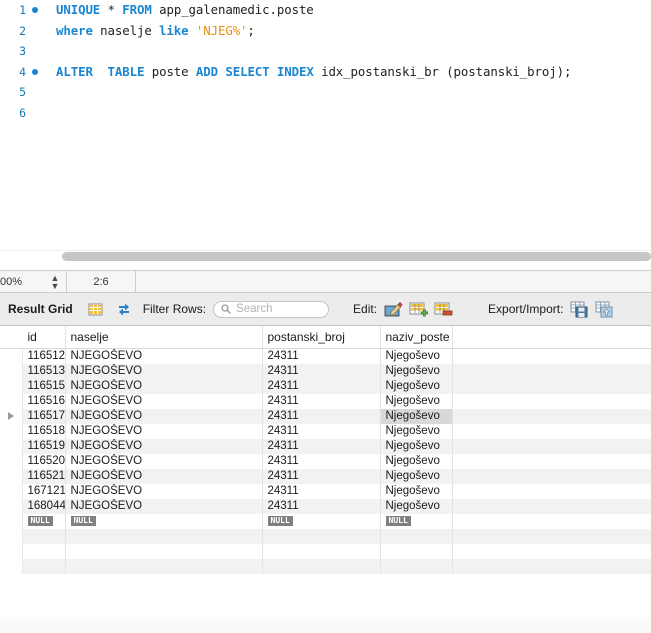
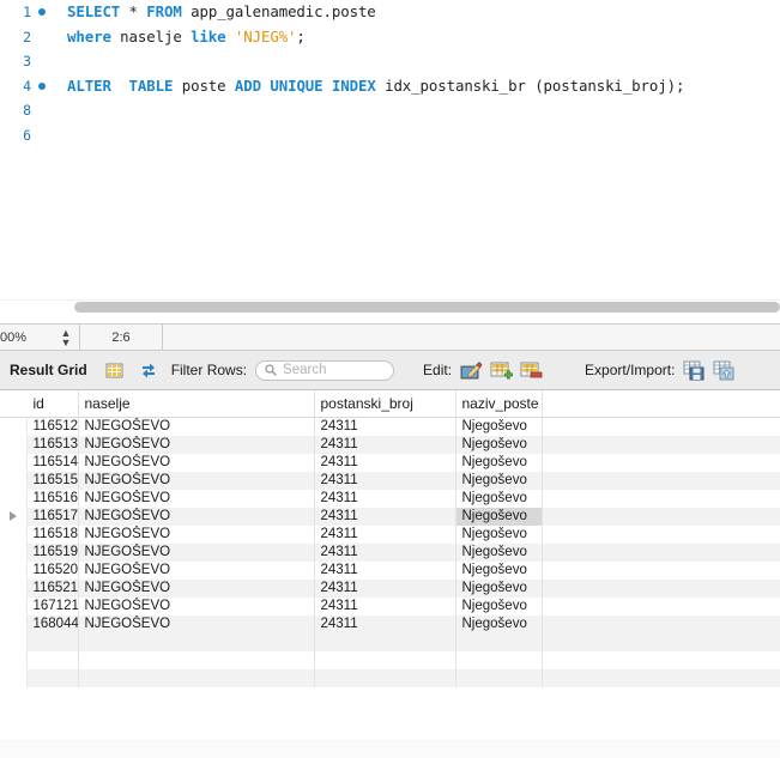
  1
- UNIQUE * FROM app_galenamedic.poste
+ SELECT * FROM app_galenamedic.poste
  2
  where naselje like 'NJEG%';
  3
  4
- ALTER TABLE poste ADD SELECT INDEX idx_postanski_br (postanski_broj);
+ ALTER TABLE poste ADD UNIQUE INDEX idx_postanski_br (postanski_broj);
- 5
+ 8
  6
  00%
  ▲
  ▼
  2:6
  Result Grid
  Filter Rows:
  Search
  Edit:
  Export/Import:
  	id	naselje	postanski_broj	naziv_poste
  	116512	NJEGOŠEVO	24311	Njegoševo
  	116513	NJEGOŠEVO	24311	Njegoševo
+ 	116514	NJEGOŠEVO	24311	Njegoševo
  	116515	NJEGOŠEVO	24311	Njegoševo
  	116516	NJEGOŠEVO	24311	Njegoševo
  	116517	NJEGOŠEVO	24311	Njegoševo
  	116518	NJEGOŠEVO	24311	Njegoševo
  	116519	NJEGOŠEVO	24311	Njegoševo
  	116520	NJEGOŠEVO	24311	Njegoševo
  	116521	NJEGOŠEVO	24311	Njegoševo
  	167121	NJEGOŠEVO	24311	Njegoševo
  	168044	NJEGOŠEVO	24311	Njegoševo
- 	NULL	NULL	NULL	NULL
